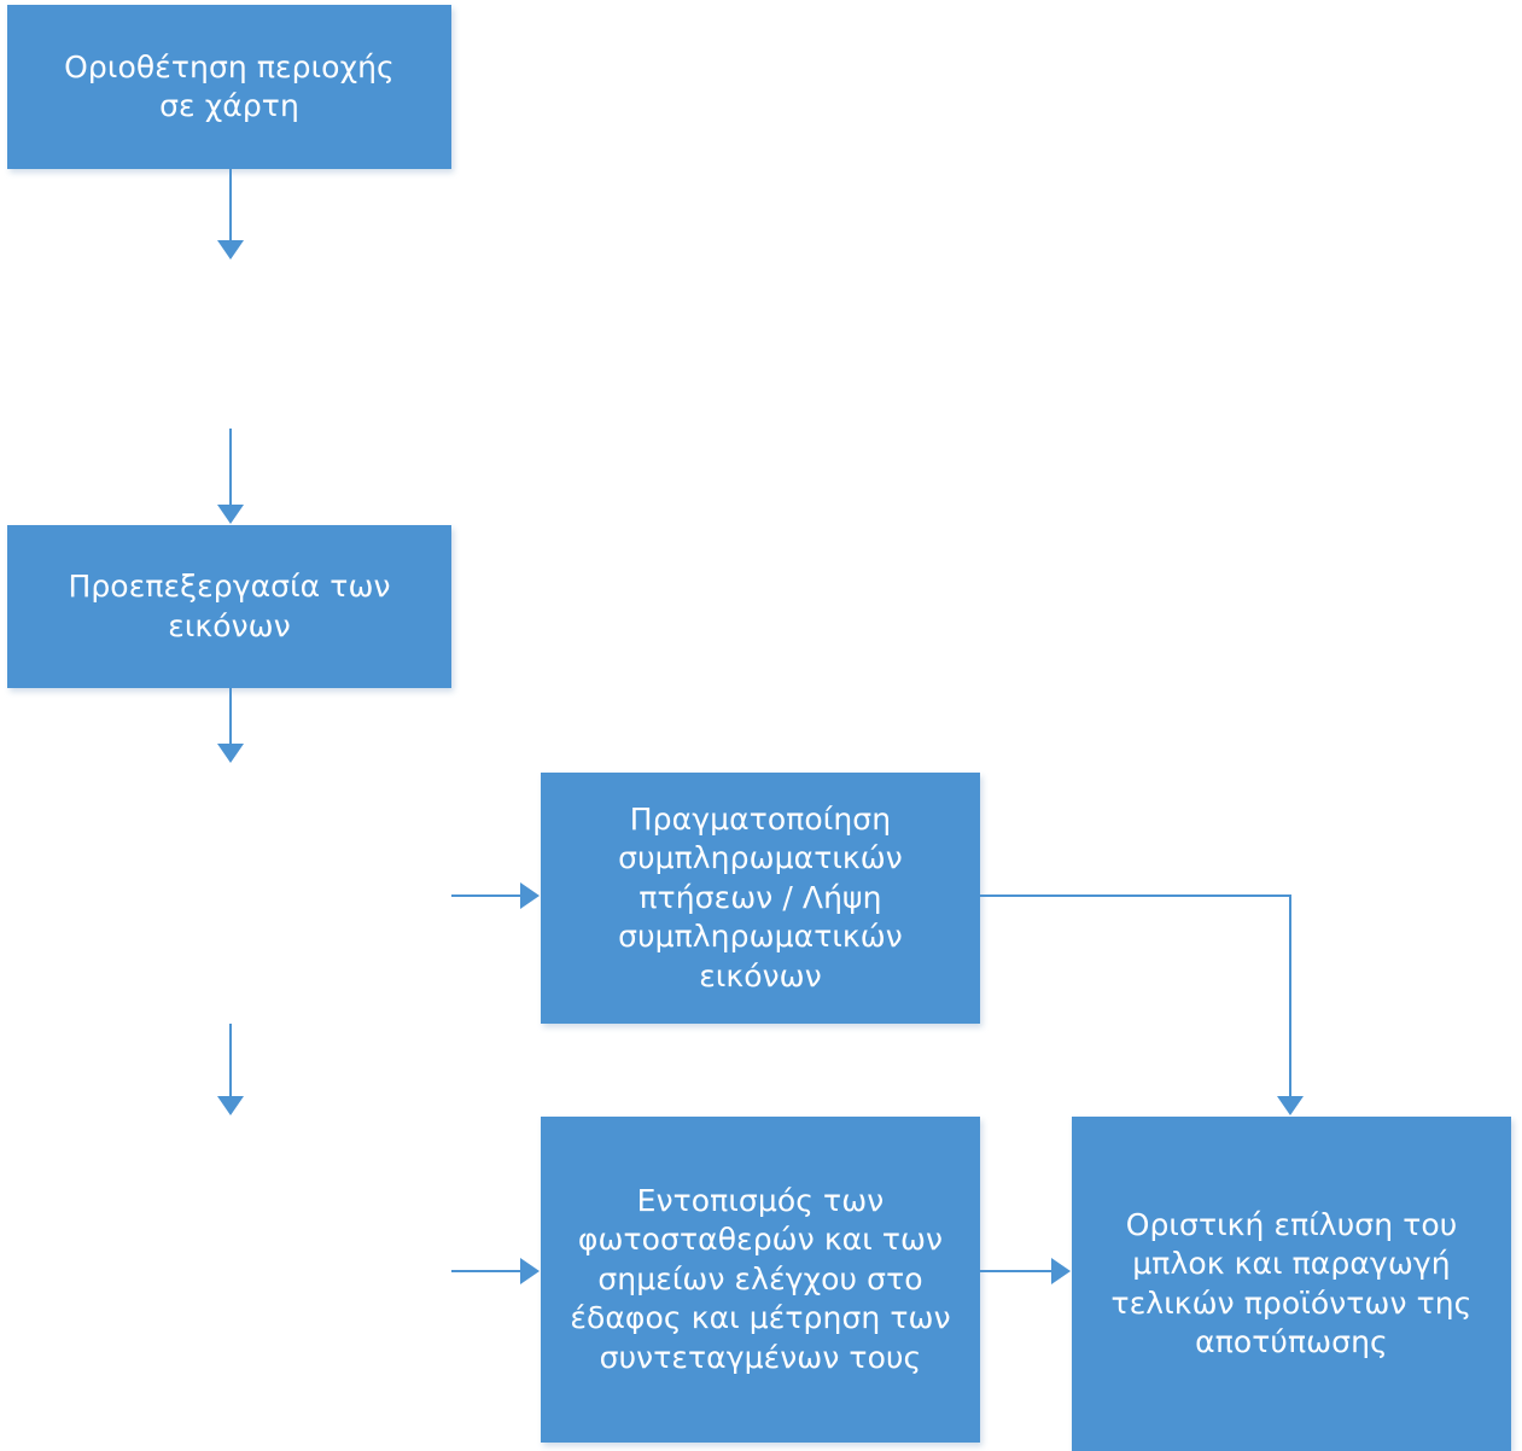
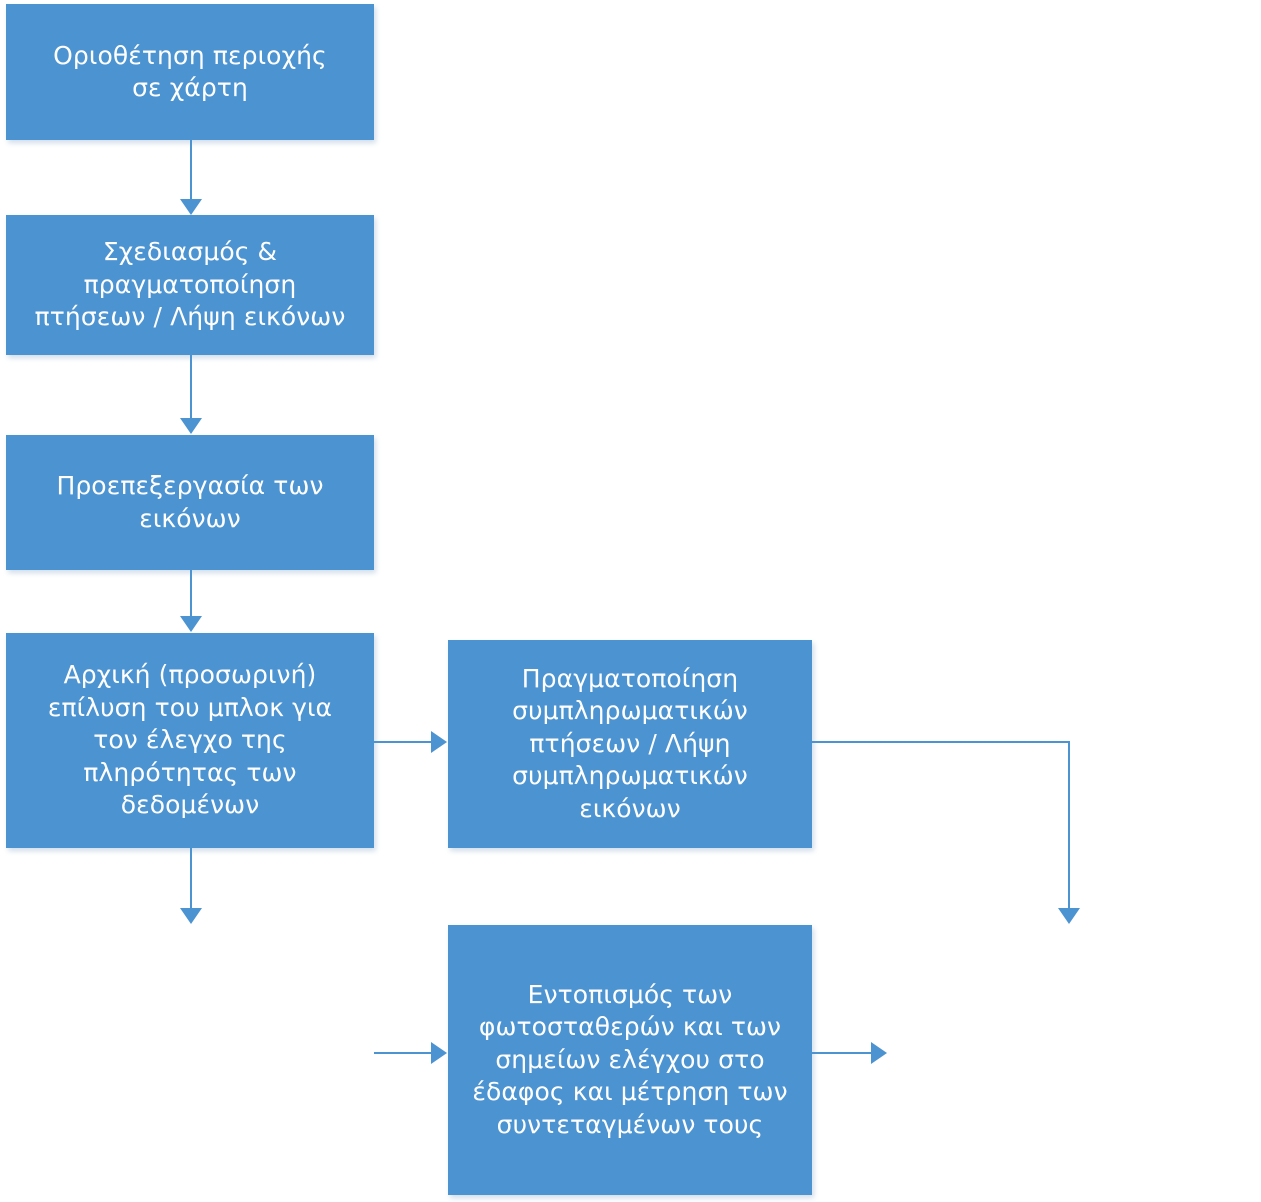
  Οριοθέτηση περιοχής
  σε χάρτη
+ Σχεδιασμός &
+ πραγματοποίηση
+ πτήσεων / Λήψη εικόνων
  Προεπεξεργασία των
  εικόνων
+ Αρχική (προσωρινή)
+ επίλυση του μπλοκ για
+ τον έλεγχο της
+ πληρότητας των
+ δεδομένων
  Πραγματοποίηση
  συμπληρωματικών
  πτήσεων / Λήψη
  συμπληρωματικών
  εικόνων
  Εντοπισμός των
  φωτοσταθερών και των
  σημείων ελέγχου στο
  έδαφος και μέτρηση των
  συντεταγμένων τους
- Οριστική επίλυση του
- μπλοκ και παραγωγή
- τελικών προϊόντων της
- αποτύπωσης
